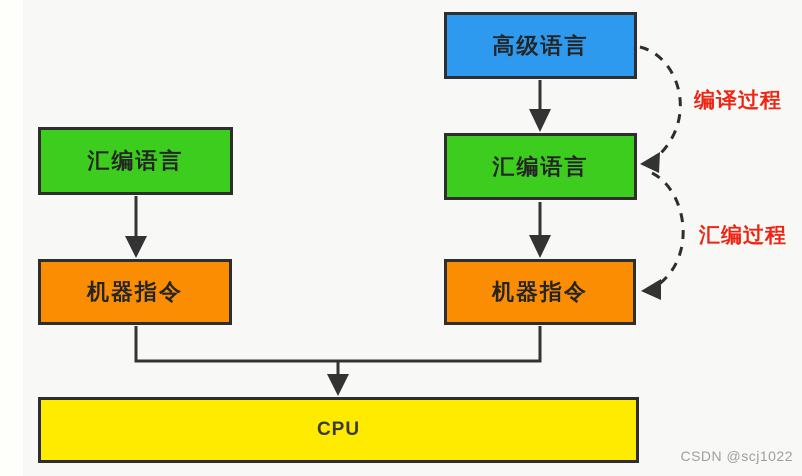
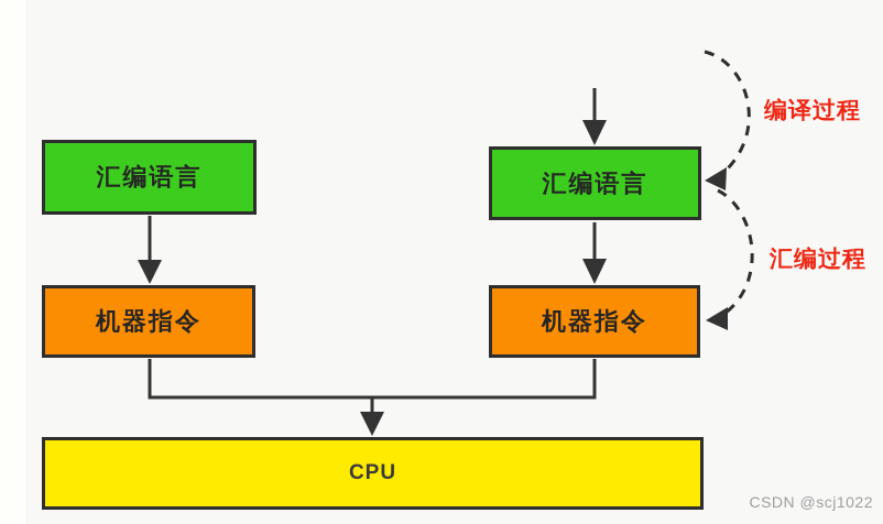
- 高级语言
  汇编语言
  机器指令
  汇编语言
  机器指令
  CPU
  编译过程
  汇编过程
  CSDN @scj1022
